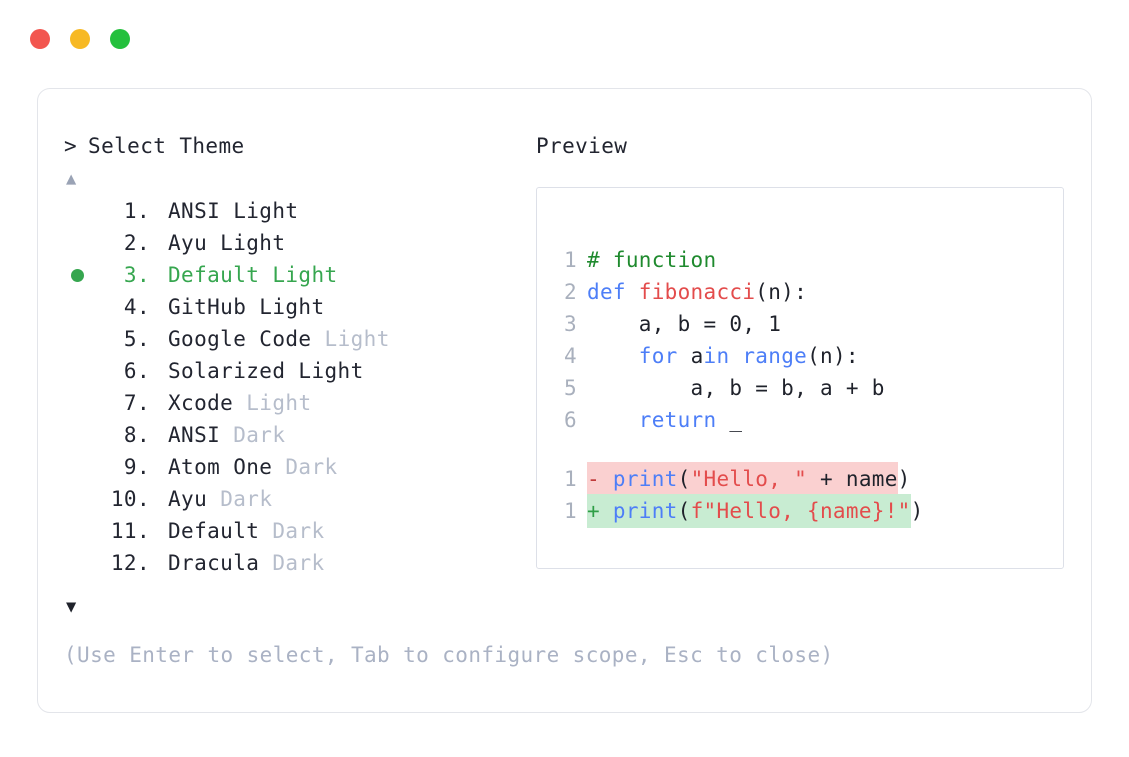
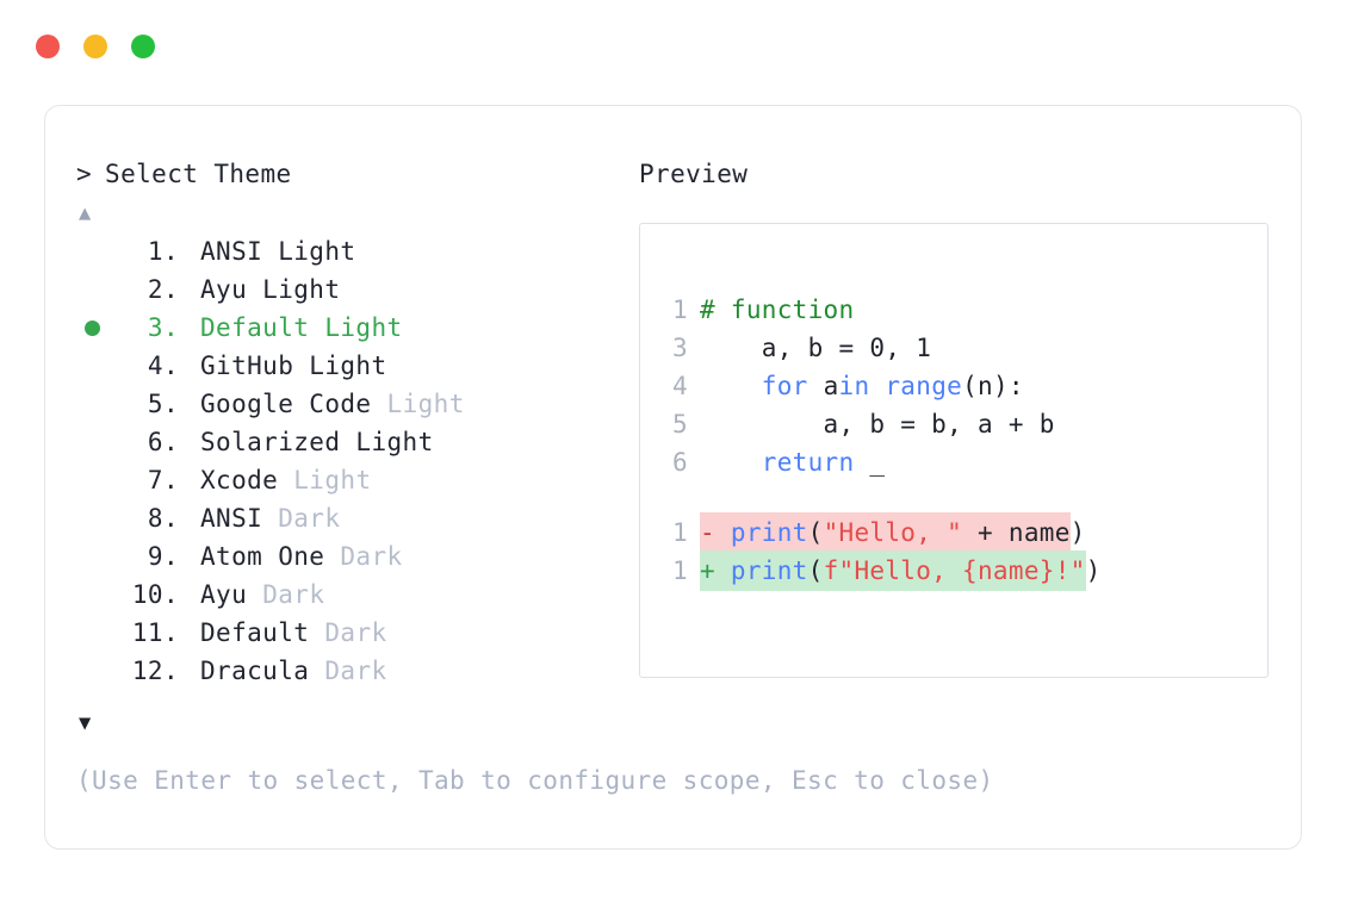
  >
  Select Theme
  ▲
  1.
  ANSI Light
  2.
  Ayu Light
  3.
  Default Light
  4.
  GitHub Light
  5.
  Google Code
  Light
  6.
  Solarized Light
  7.
  Xcode
  Light
  8.
  ANSI
  Dark
  9.
  Atom One
  Dark
  10.
  Ayu
  Dark
  11.
  Default
  Dark
  12.
  Dracula
  Dark
  ▼
  (Use Enter to select, Tab to configure scope, Esc to close)
  Preview
  1
  # function
- 2
- def fibonacci(n):
  3
  a, b = 0, 1
  4
  for ain range(n):
  5
  a, b = b, a + b
  6
  return _
  1
  - print("Hello, " + name
  )
  1
  + print(f"Hello, {name}!"
  )
